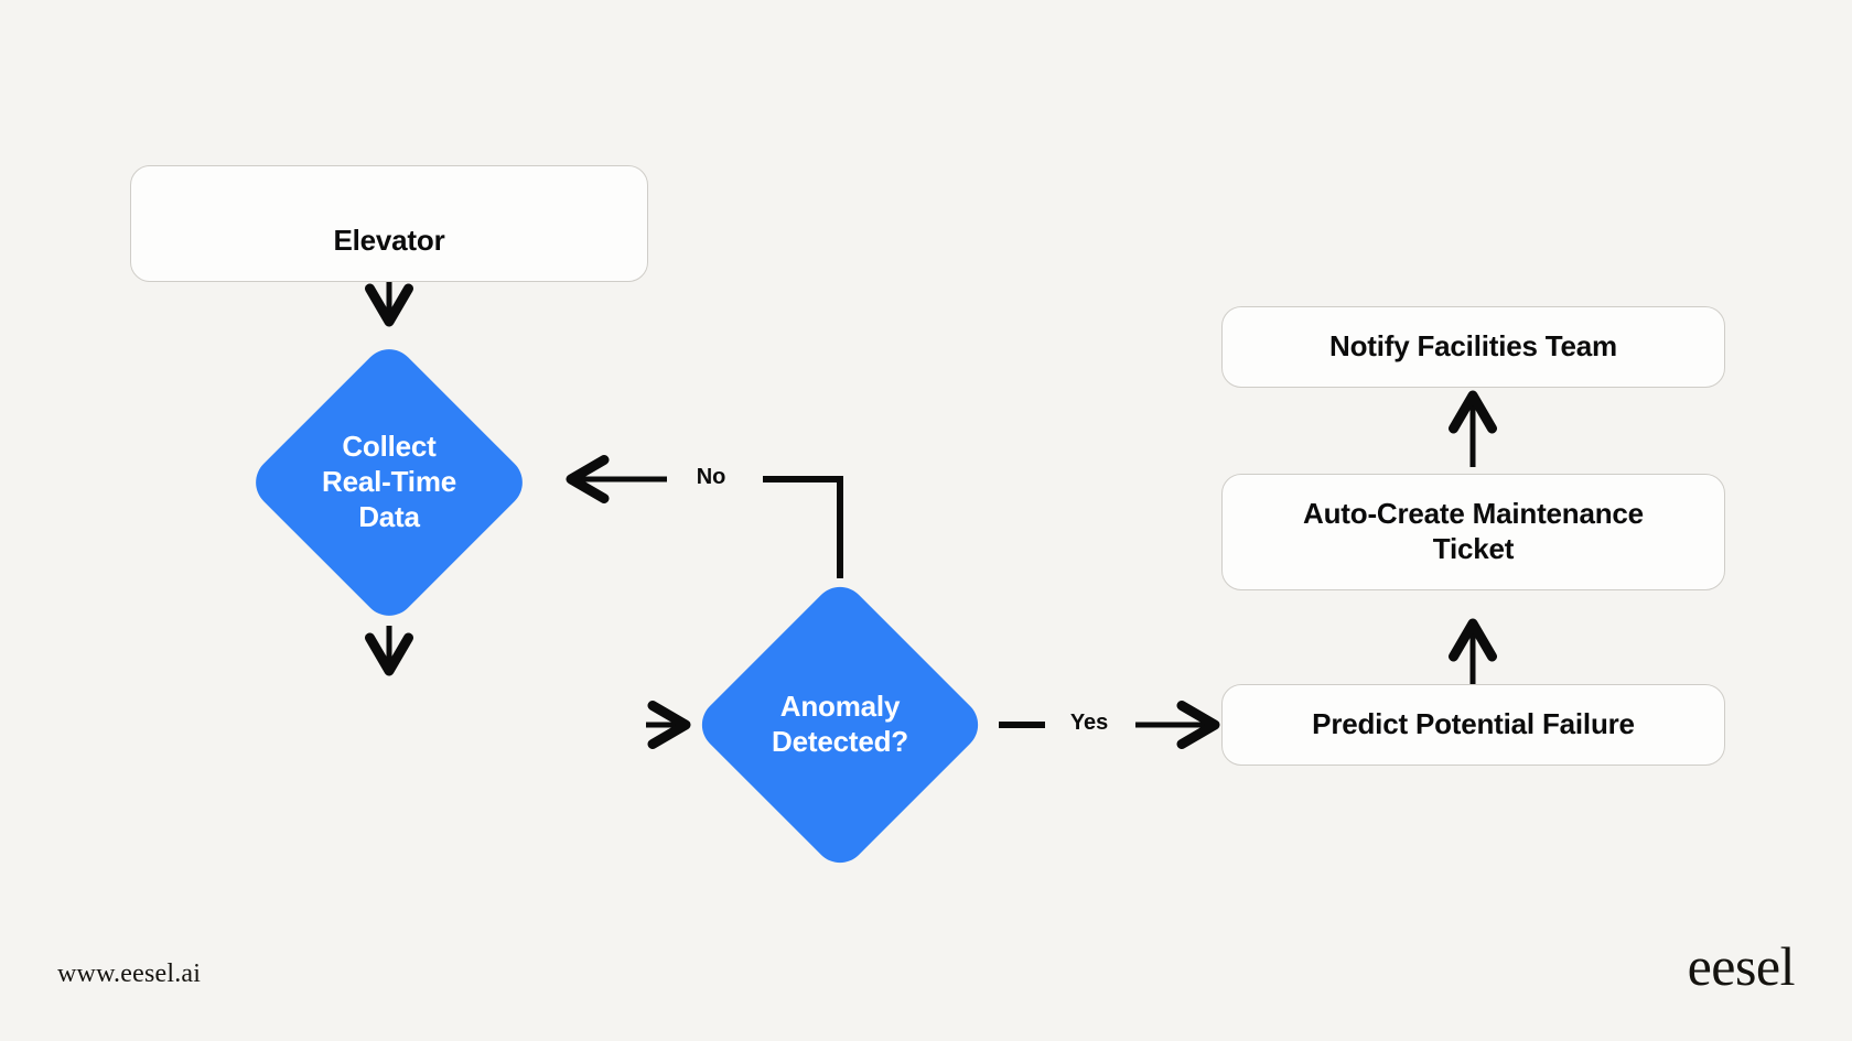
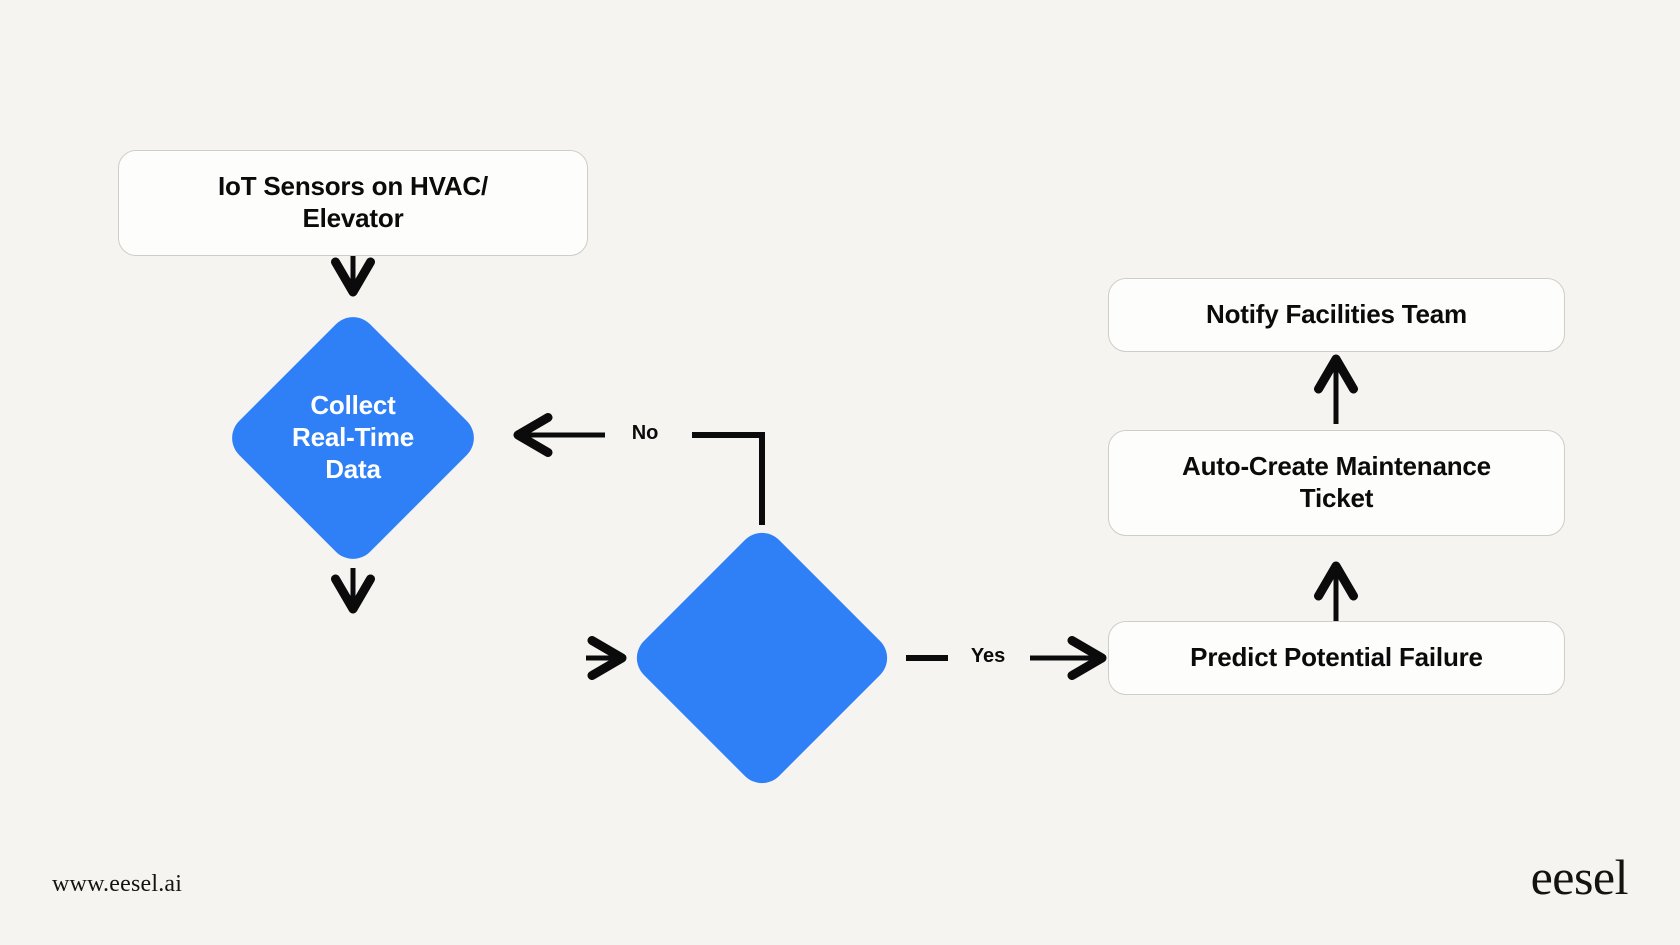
+ IoT Sensors on HVAC/
  Elevator
  Collect
  Real-Time
  Data
- Anomaly
- Detected?
  Predict Potential Failure
  Auto-Create Maintenance
  Ticket
  Notify Facilities Team
  No
  Yes
  www.eesel.ai
  eesel
